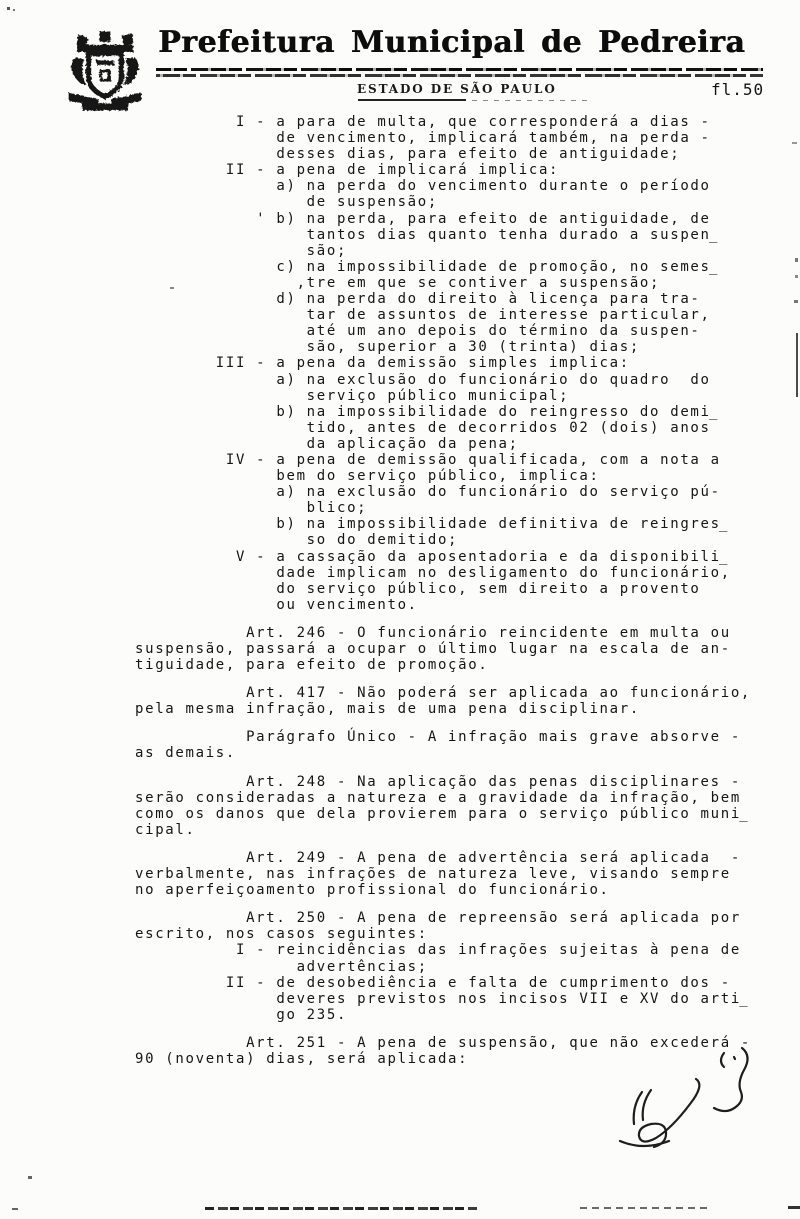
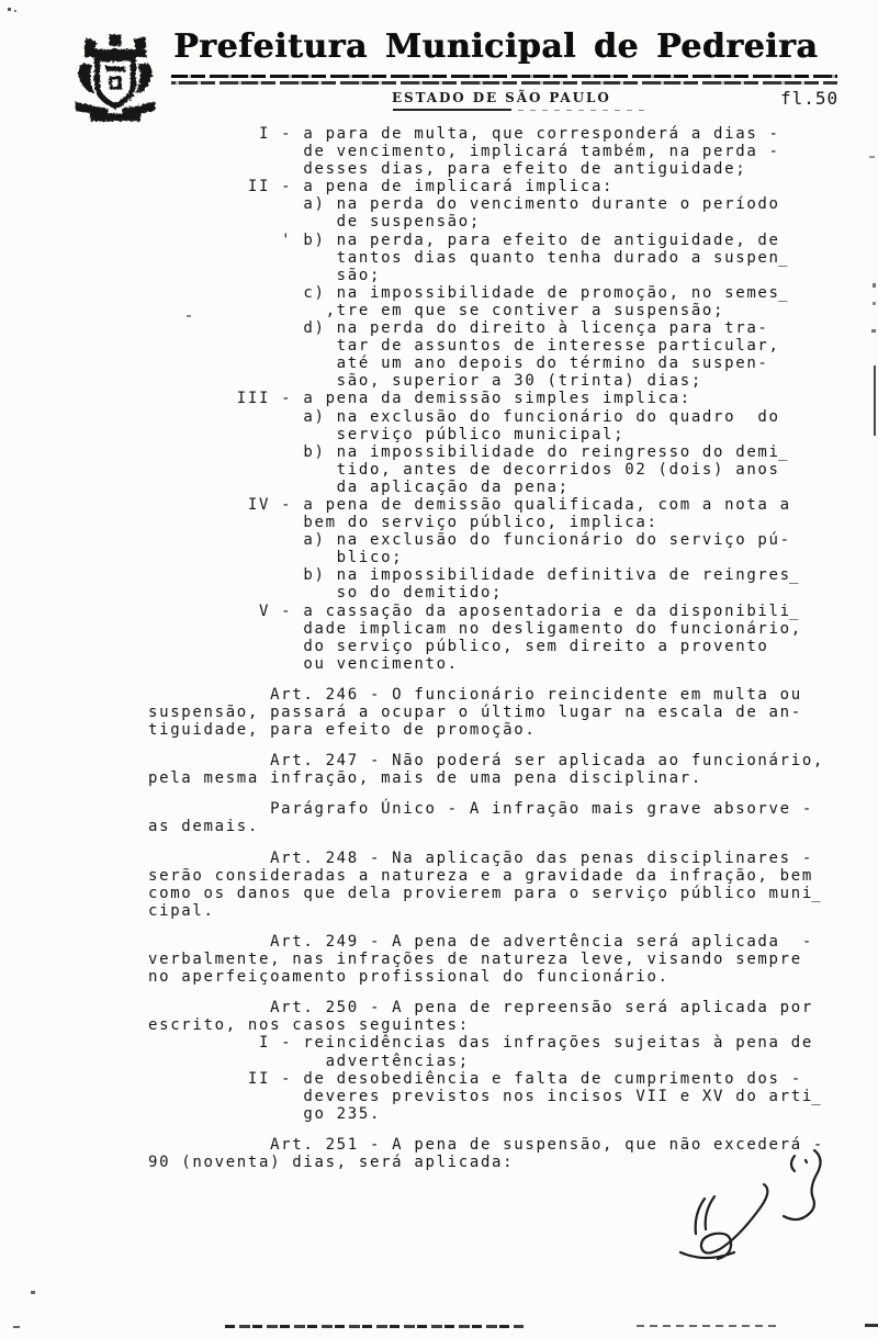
  Prefeitura Municipal de Pedreira
  ESTADO DE SÃO PAULO
  fl.50
  I - a para de multa, que corresponderá a dias -
  de vencimento, implicará também, na perda -
  desses dias, para efeito de antiguidade;
  II - a pena de implicará implica:
  a) na perda do vencimento durante o período
  de suspensão;
  ' b) na perda, para efeito de antiguidade, de
  tantos dias quanto tenha durado a suspen̲
  são;
  c) na impossibilidade de promoção, no semes̲
  ‚tre em que se contiver a suspensão;
  d) na perda do direito à licença para tra-
  tar de assuntos de interesse particular,
  até um ano depois do término da suspen-
  são, superior a 30 (trinta) dias;
  III - a pena da demissão simples implica:
  a) na exclusão do funcionário do quadro do
  serviço público municipal;
  b) na impossibilidade do reingresso do demi̲
  tido, antes de decorridos 02 (dois) anos
  da aplicação da pena;
  IV - a pena de demissão qualificada, com a nota a
  bem do serviço público, implica:
  a) na exclusão do funcionário do serviço pú-
  blico;
  b) na impossibilidade definitiva de reingres̲
  so do demitido;
  V - a cassação da aposentadoria e da disponibili̲
  dade implicam no desligamento do funcionário,
  do serviço público, sem direito a provento
  ou vencimento.
  Art. 246 - O funcionário reincidente em multa ou
  suspensão, passará a ocupar o último lugar na escala de an-
  tiguidade, para efeito de promoção.
- Art. 417 - Não poderá ser aplicada ao funcionário,
+ Art. 247 - Não poderá ser aplicada ao funcionário,
  pela mesma infração, mais de uma pena disciplinar.
  Parágrafo Único - A infração mais grave absorve -
  as demais.
  Art. 248 - Na aplicação das penas disciplinares -
  serão consideradas a natureza e a gravidade da infração, bem
  como os danos que dela provierem para o serviço público muni̲
  cipal.
  Art. 249 - A pena de advertência será aplicada -
  verbalmente, nas infrações de natureza leve, visando sempre
  no aperfeiçoamento profissional do funcionário.
  Art. 250 - A pena de repreensão será aplicada por
  escrito, nos casos seguintes:
  I - reincidências das infrações sujeitas à pena de
  advertências;
  II - de desobediência e falta de cumprimento dos -
  deveres previstos nos incisos VII e XV do arti̲
  go 235.
  Art. 251 - A pena de suspensão, que não excederá -
  90 (noventa) dias, será aplicada:
